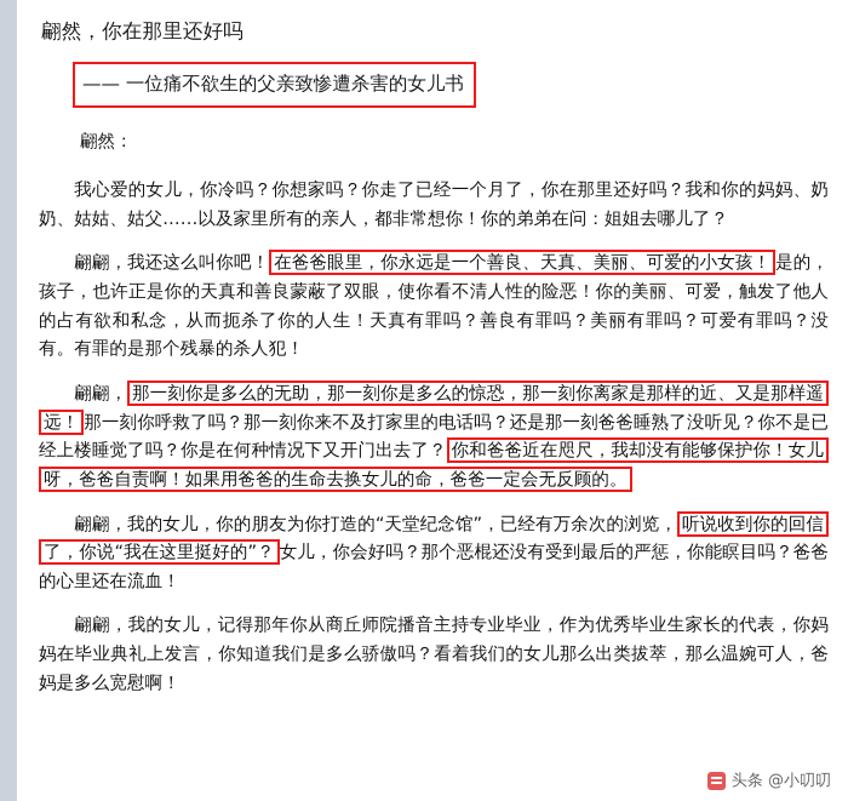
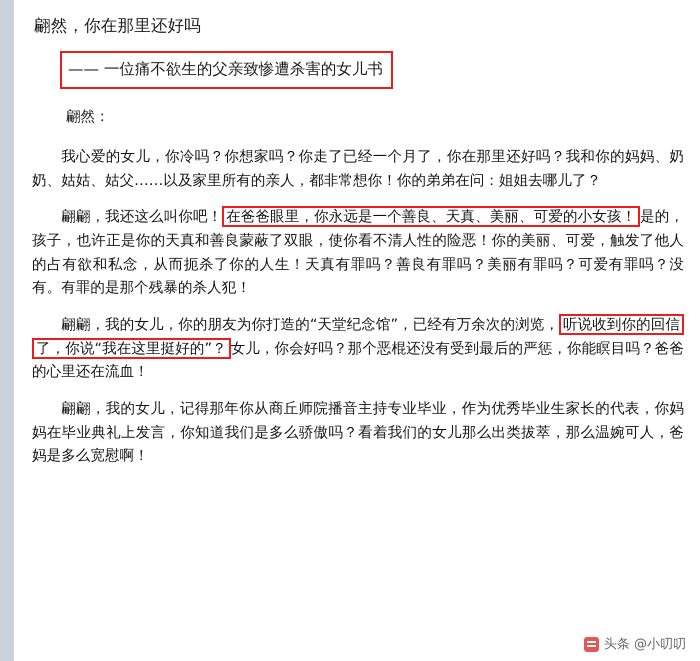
  翩然，你在那里还好吗
  —— 一位痛不欲生的父亲致惨遭杀害的女儿书
  翩然：
  我心爱的女儿，你冷吗？你想家吗？你走了已经一个月了，你在那里还好吗？我和你的妈妈、奶奶、姑姑、姑父……以及家里所有的亲人，都非常想你！你的弟弟在问：姐姐去哪儿了？
  翩翩，我还这么叫你吧！ 在爸爸眼里，你永远是一个善良、天真、美丽、可爱的小女孩！ 是的，孩子，也许正是你的天真和善良蒙蔽了双眼，使你看不清人性的险恶！你的美丽、可爱，触发了他人的占有欲和私念，从而扼杀了你的人生！天真有罪吗？善良有罪吗？美丽有罪吗？可爱有罪吗？没有。有罪的是那个残暴的杀人犯！
- 翩翩， 那一刻你是多么的无助，那一刻你是多么的惊恐，那一刻你离家是那样的近、又是那样遥远！ 那一刻你呼救了吗？那一刻你来不及打家里的电话吗？还是那一刻爸爸睡熟了没听见？你不是已经上楼睡觉了吗？你是在何种情况下又开门出去了？ 你和爸爸近在咫尺，我却没有能够保护你！女儿呀，爸爸自责啊！如果用爸爸的生命去换女儿的命，爸爸一定会无反顾的。
  翩翩，我的女儿，你的朋友为你打造的“天堂纪念馆”，已经有万余次的浏览， 听说收到你的回信了，你说“我在这里挺好的”？ 女儿，你会好吗？那个恶棍还没有受到最后的严惩，你能瞑目吗？爸爸的心里还在流血！
  翩翩，我的女儿，记得那年你从商丘师院播音主持专业毕业，作为优秀毕业生家长的代表，你妈妈在毕业典礼上发言，你知道我们是多么骄傲吗？看着我们的女儿那么出类拔萃，那么温婉可人，爸妈是多么宽慰啊！
  头条 @小叨叨
